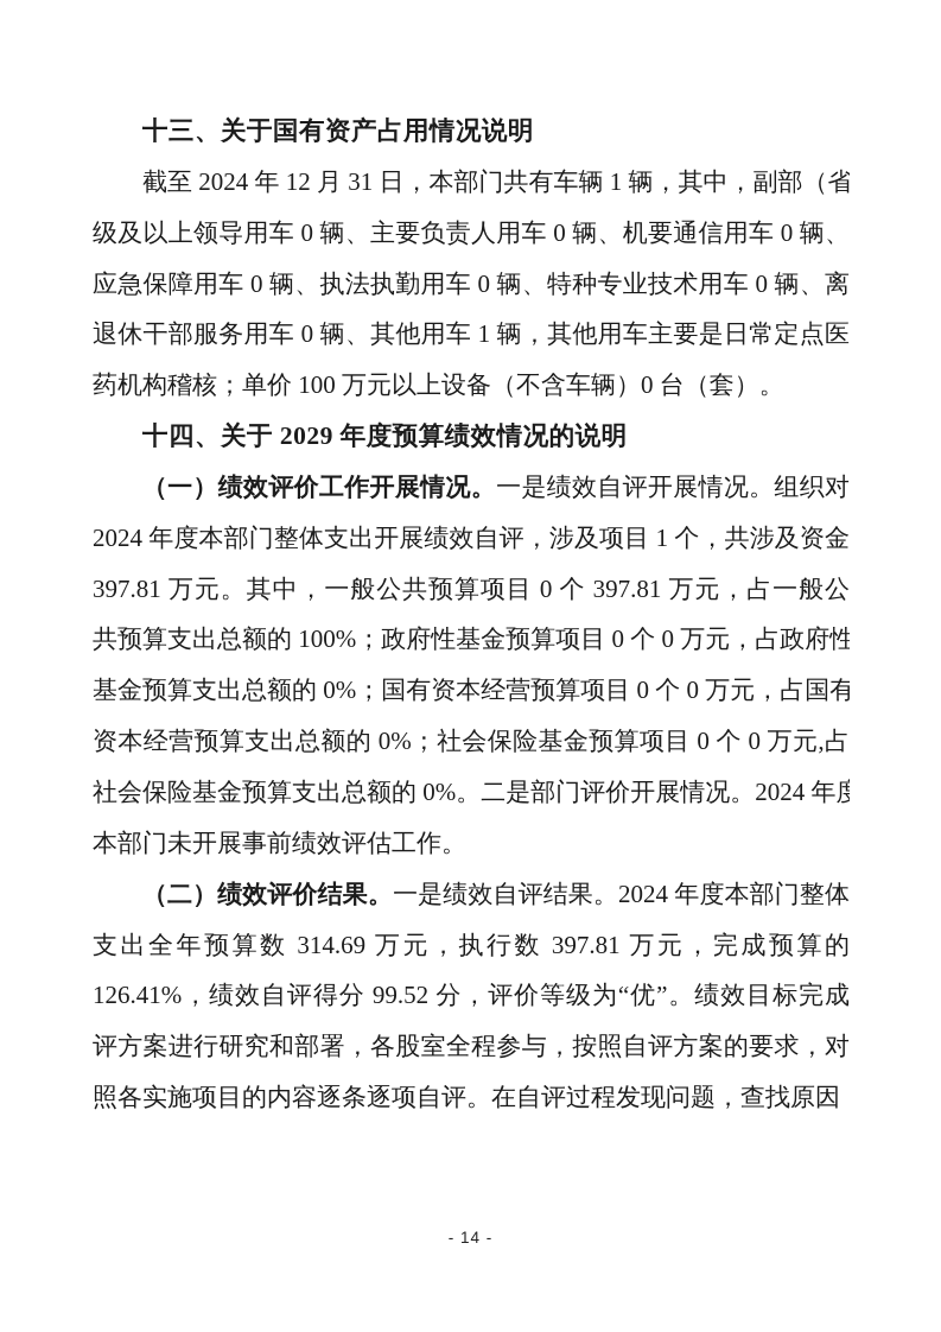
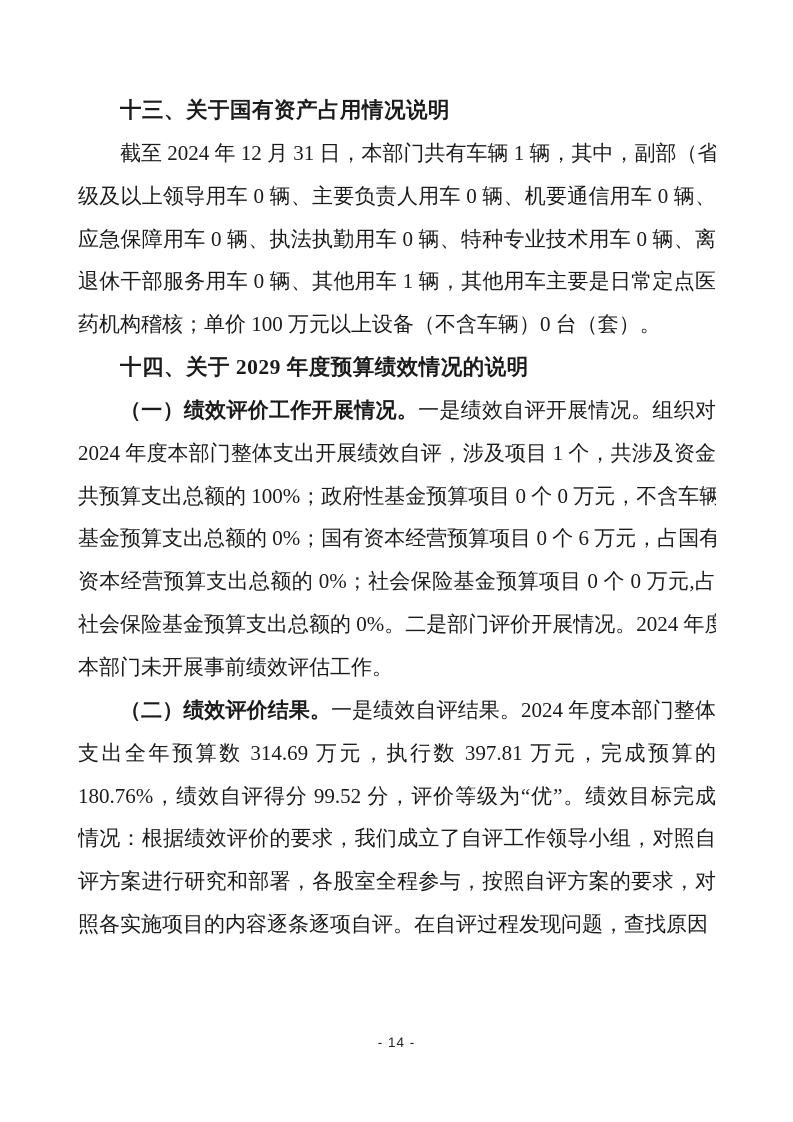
  十三、关于国有资产占用情况说明
  截至 2024 年 12 月 31 日，本部门共有车辆 1 辆，其中，副部（省
  级及以上领导用车 0 辆、主要负责人用车 0 辆、机要通信用车 0 辆、
  应急保障用车 0 辆、执法执勤用车 0 辆、特种专业技术用车 0 辆、离
  退休干部服务用车 0 辆、其他用车 1 辆，其他用车主要是日常定点医
  药机构稽核；单价 100 万元以上设备（不含车辆）0 台（套）。
  十四、关于 2029 年度预算绩效情况的说明
  （一）绩效评价工作开展情况。一是绩效自评开展情况。组织对
  2024 年度本部门整体支出开展绩效自评，涉及项目 1 个，共涉及资金
- 397.81 万元。其中，一般公共预算项目 0 个 397.81 万元，占一般公
- 共预算支出总额的 100%；政府性基金预算项目 0 个 0 万元，占政府性
+ 共预算支出总额的 100%；政府性基金预算项目 0 个 0 万元，不含车辆
- 基金预算支出总额的 0%；国有资本经营预算项目 0 个 0 万元，占国有
+ 基金预算支出总额的 0%；国有资本经营预算项目 0 个 6 万元，占国有
  资本经营预算支出总额的 0%；社会保险基金预算项目 0 个 0 万元,占
  社会保险基金预算支出总额的 0%。二是部门评价开展情况。2024 年度
  本部门未开展事前绩效评估工作。
  （二）绩效评价结果。一是绩效自评结果。2024 年度本部门整体
  支出全年预算数 314.69 万元，执行数 397.81 万元，完成预算的
- 126.41%，绩效自评得分 99.52 分，评价等级为“优”。绩效目标完成
+ 180.76%，绩效自评得分 99.52 分，评价等级为“优”。绩效目标完成
+ 情况：根据绩效评价的要求，我们成立了自评工作领导小组，对照自
  评方案进行研究和部署，各股室全程参与，按照自评方案的要求，对
  照各实施项目的内容逐条逐项自评。在自评过程发现问题，查找原因
  - 14 -
